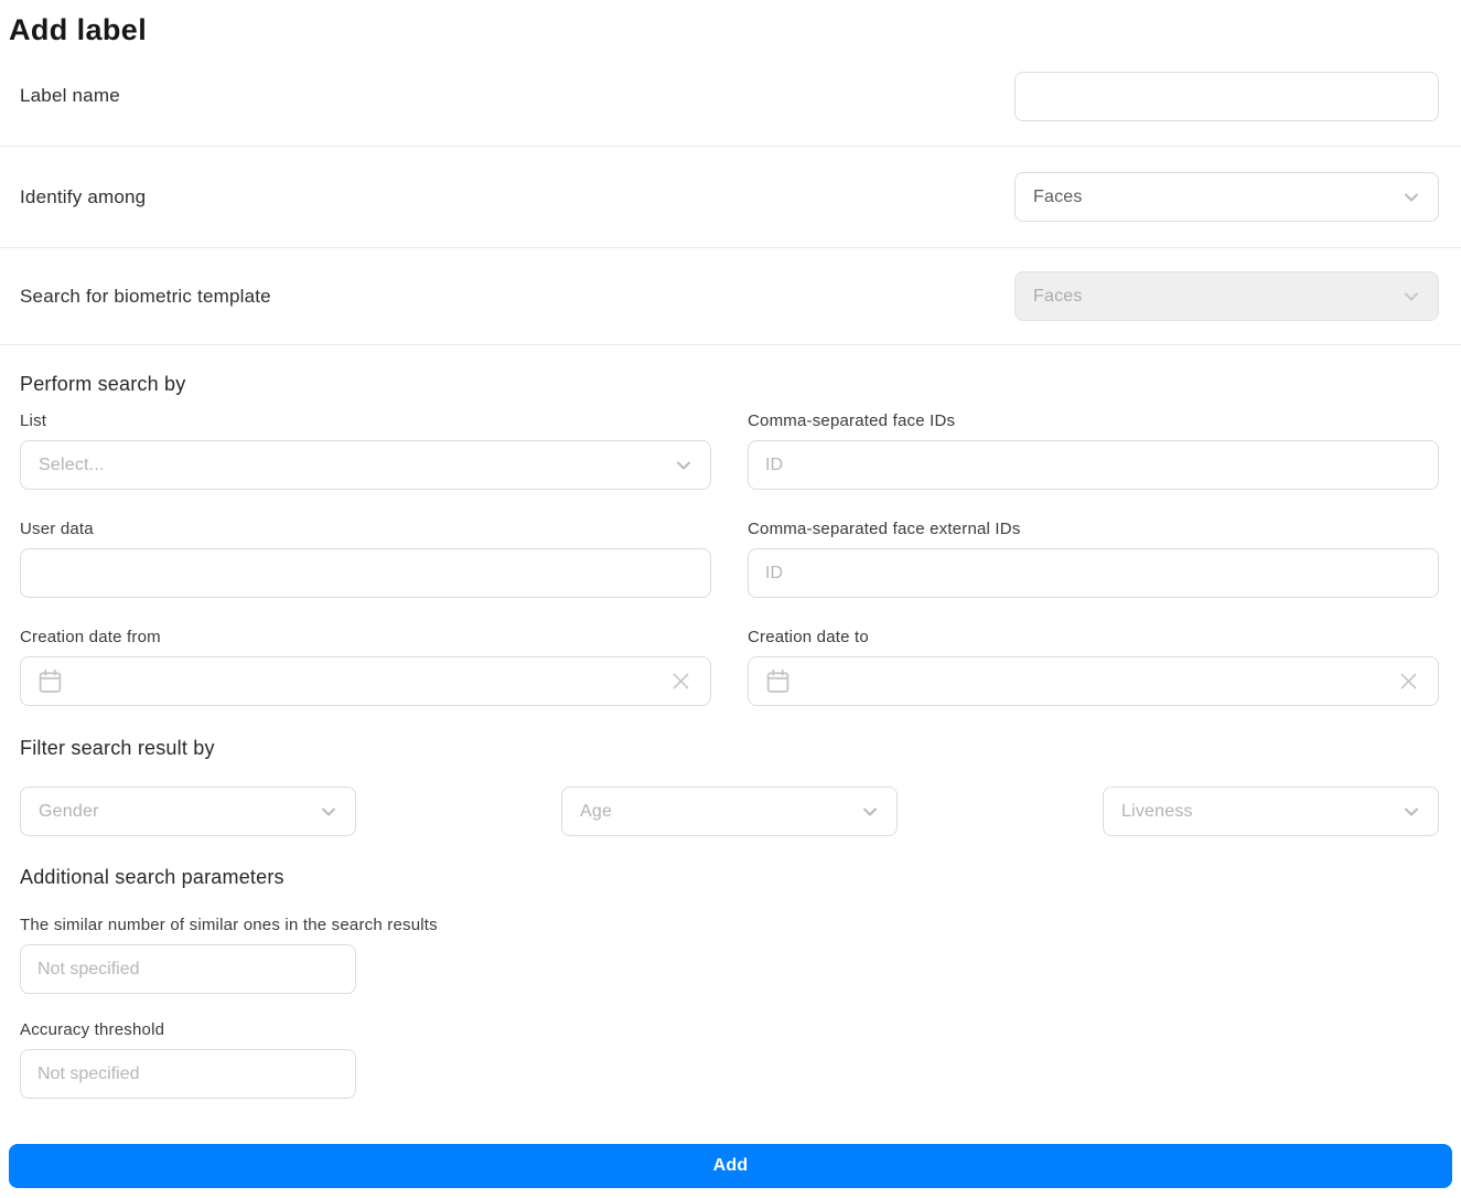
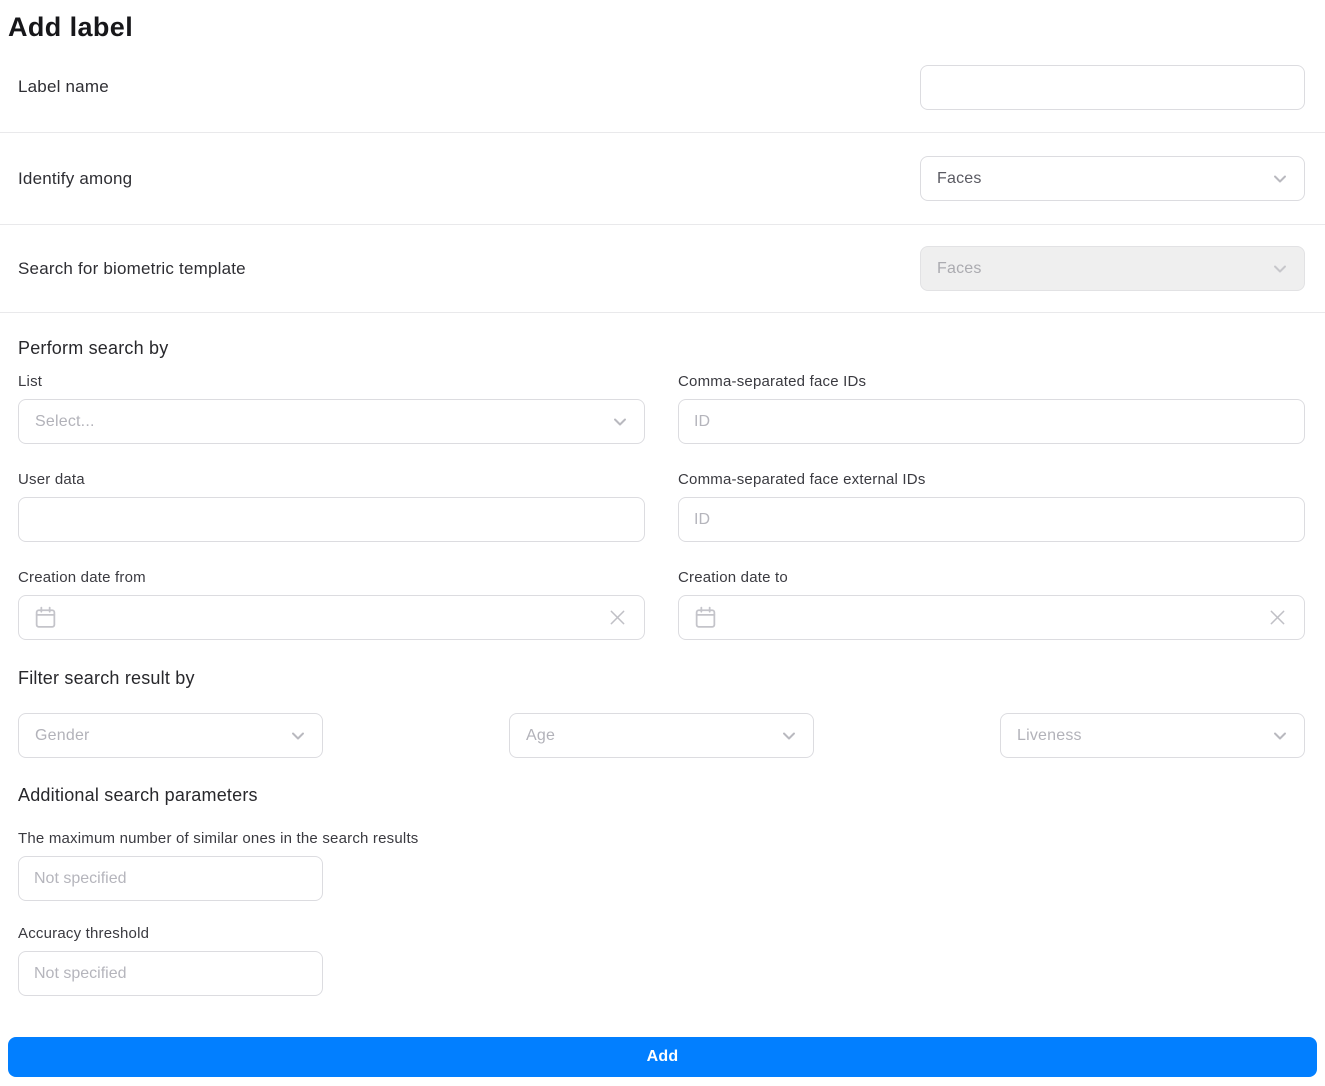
  Add label
  Label name
  Identify among
  Faces
  Search for biometric template
  Faces
  Perform search by
  List
  Select...
  Comma-separated face IDs
  ID
  User data
  Comma-separated face external IDs
  ID
  Creation date from
  Creation date to
  Filter search result by
  Gender
  Age
  Liveness
  Additional search parameters
- The similar number of similar ones in the search results
+ The maximum number of similar ones in the search results
  Not specified
  Accuracy threshold
  Not specified
  Add
